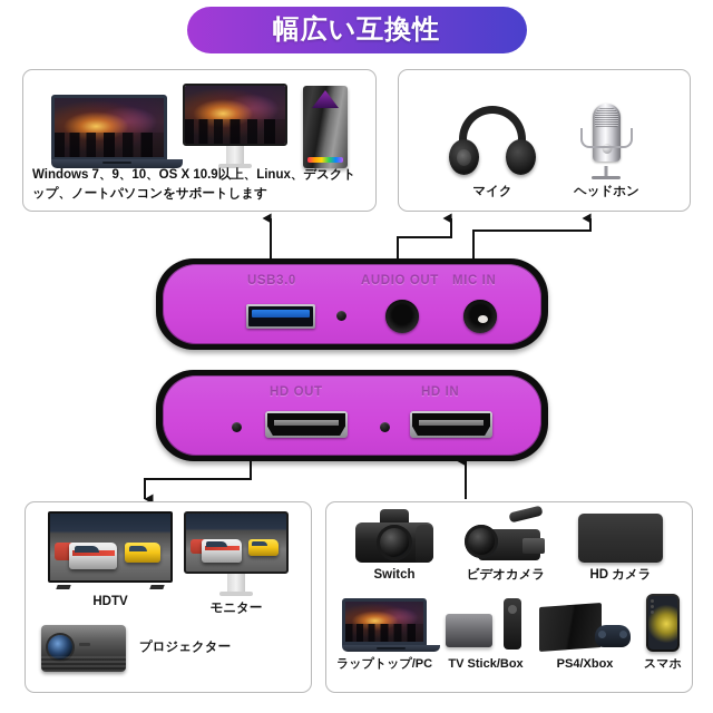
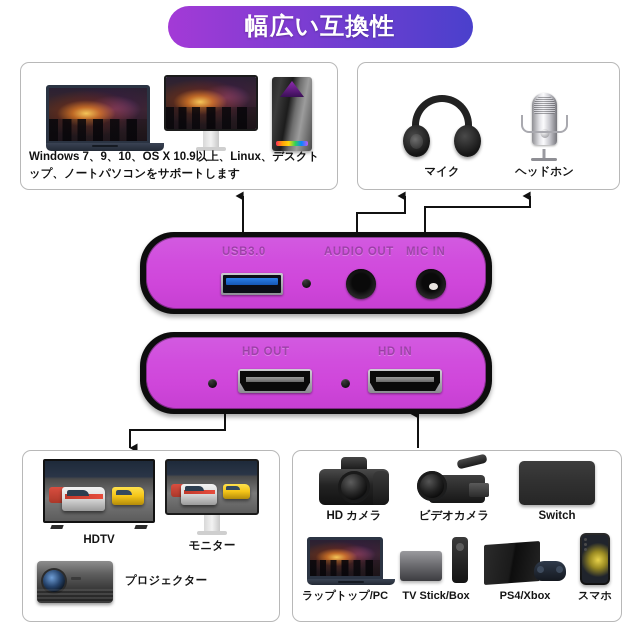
  幅広い互換性
  Windows 7、9、10、OS X 10.9以上、Linux、デスクトップ、ノートパソコンをサポートします
  マイク
  ヘッドホン
  USB3.0
  AUDIO OUT
  MIC IN
  HD OUT
  HD IN
  HDTV
  モニター
  プロジェクター
- Switch
+ HD カメラ
  ビデオカメラ
- HD カメラ
+ Switch
  ラップトップ/PC
  TV Stick/Box
  PS4/Xbox
  スマホ
